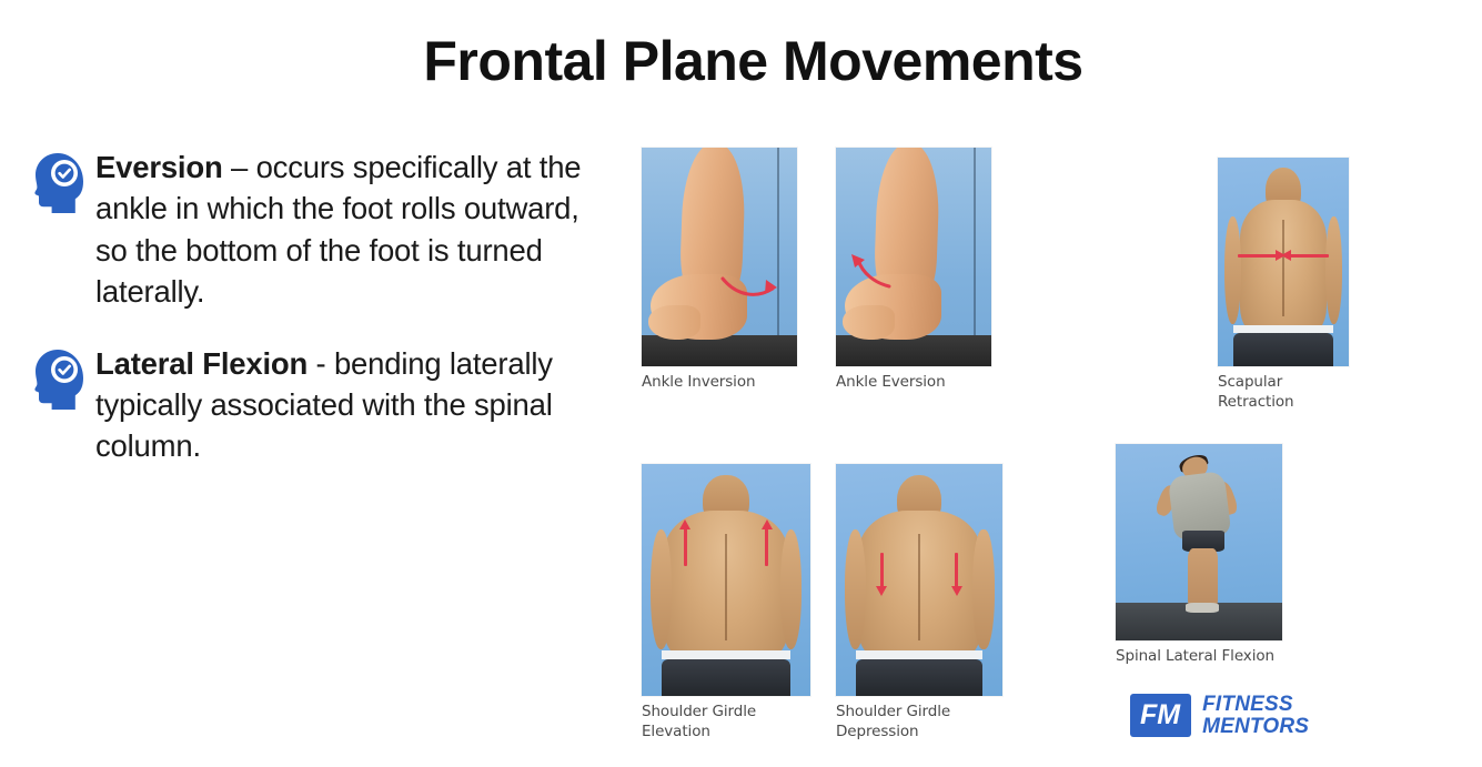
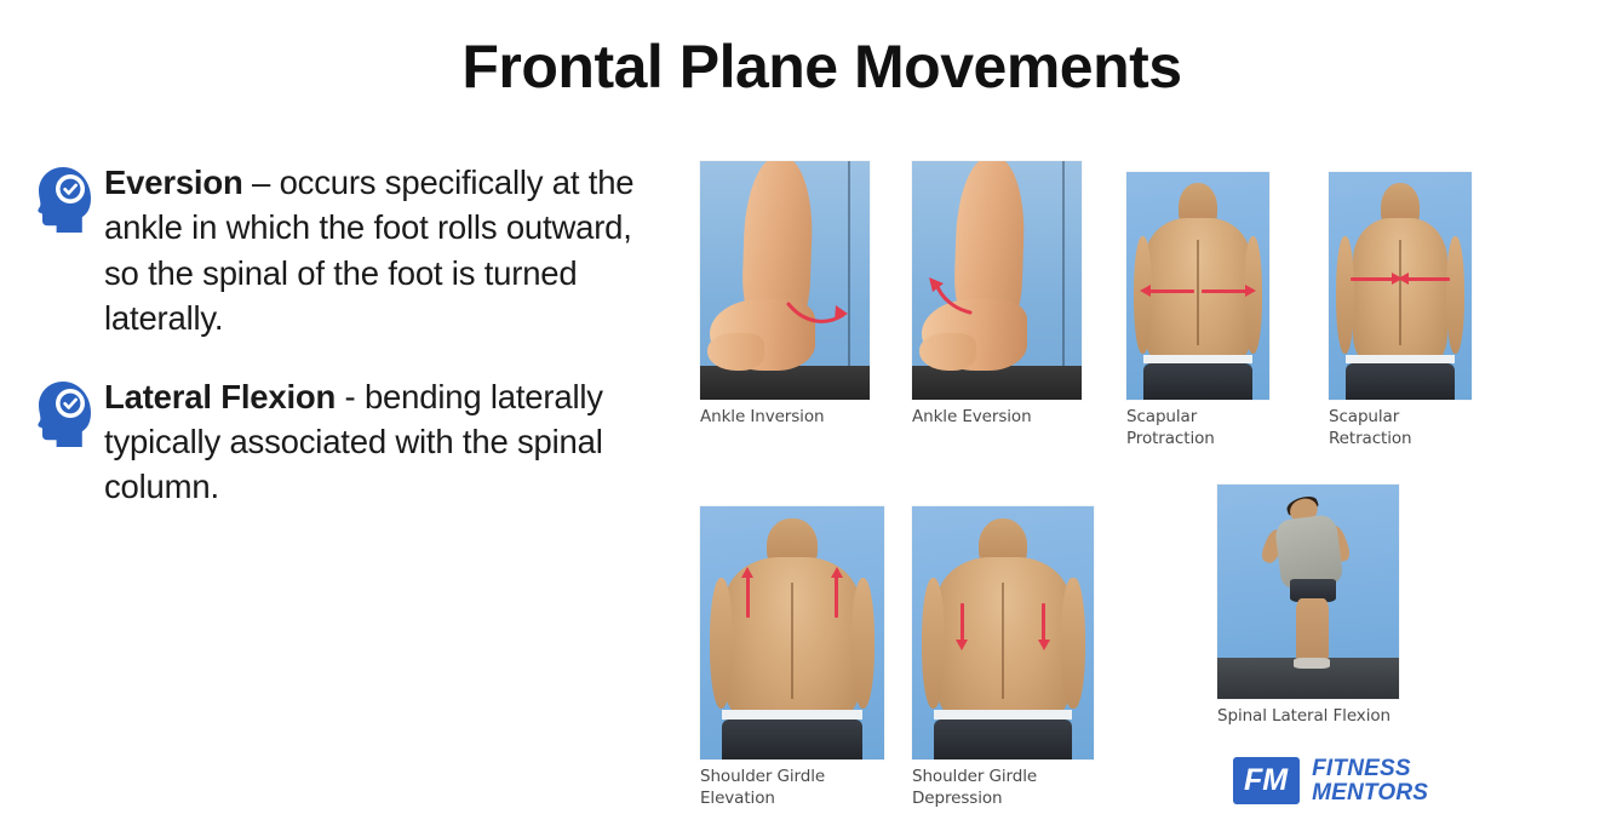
  Frontal Plane Movements
- Eversion – occurs specifically at the ankle in which the foot rolls outward, so the bottom of the foot is turned laterally.
+ Eversion – occurs specifically at the ankle in which the foot rolls outward, so the spinal of the foot is turned laterally.
  Lateral Flexion - bending laterally typically associated with the spinal column.
  Ankle Inversion
  Ankle Eversion
+ Scapular Protraction
  Scapular Retraction
  Shoulder Girdle Elevation
  Shoulder Girdle Depression
  Spinal Lateral Flexion
  FM
  FITNESS
  MENTORS
